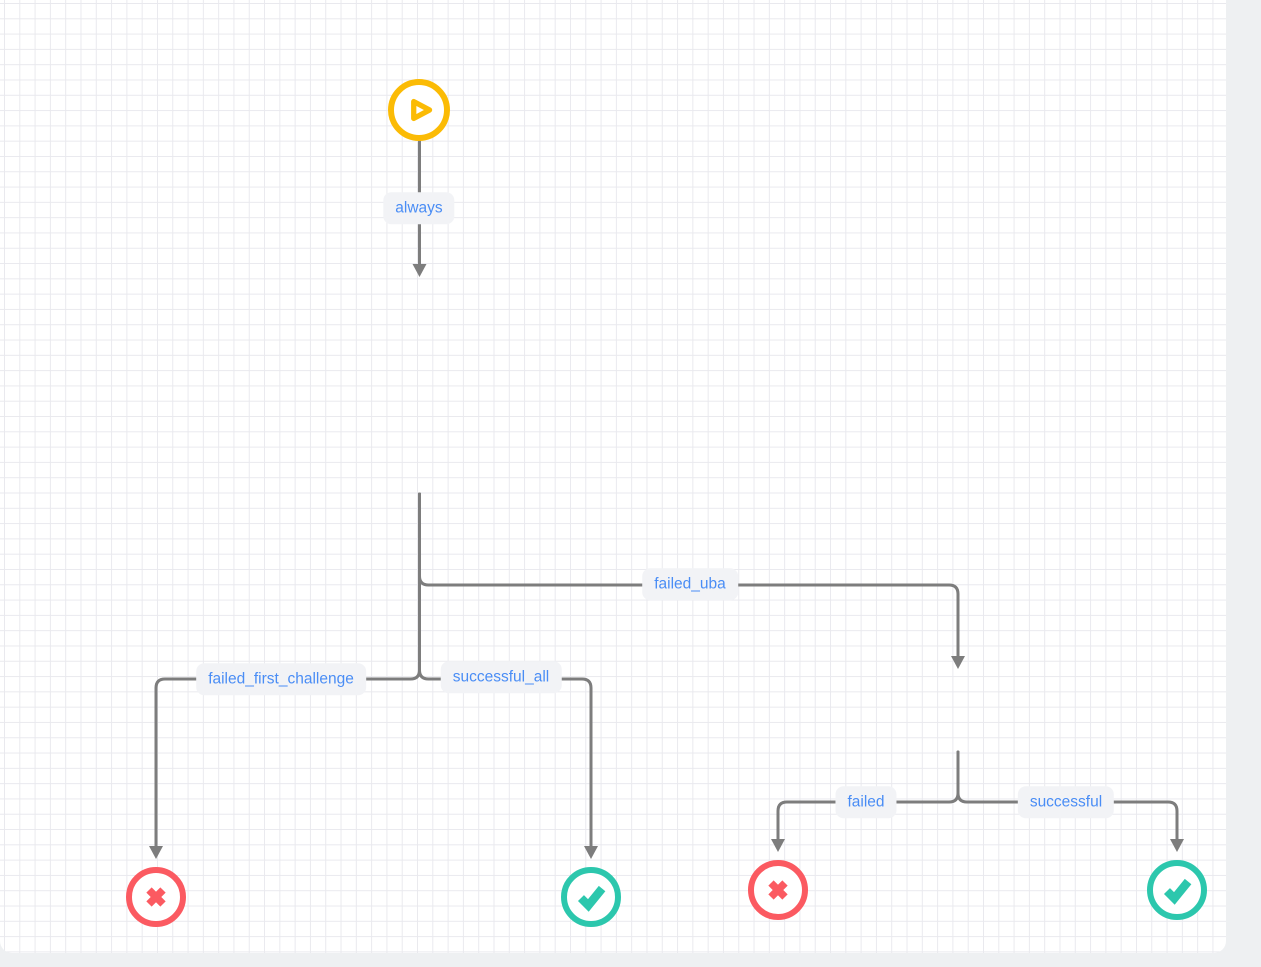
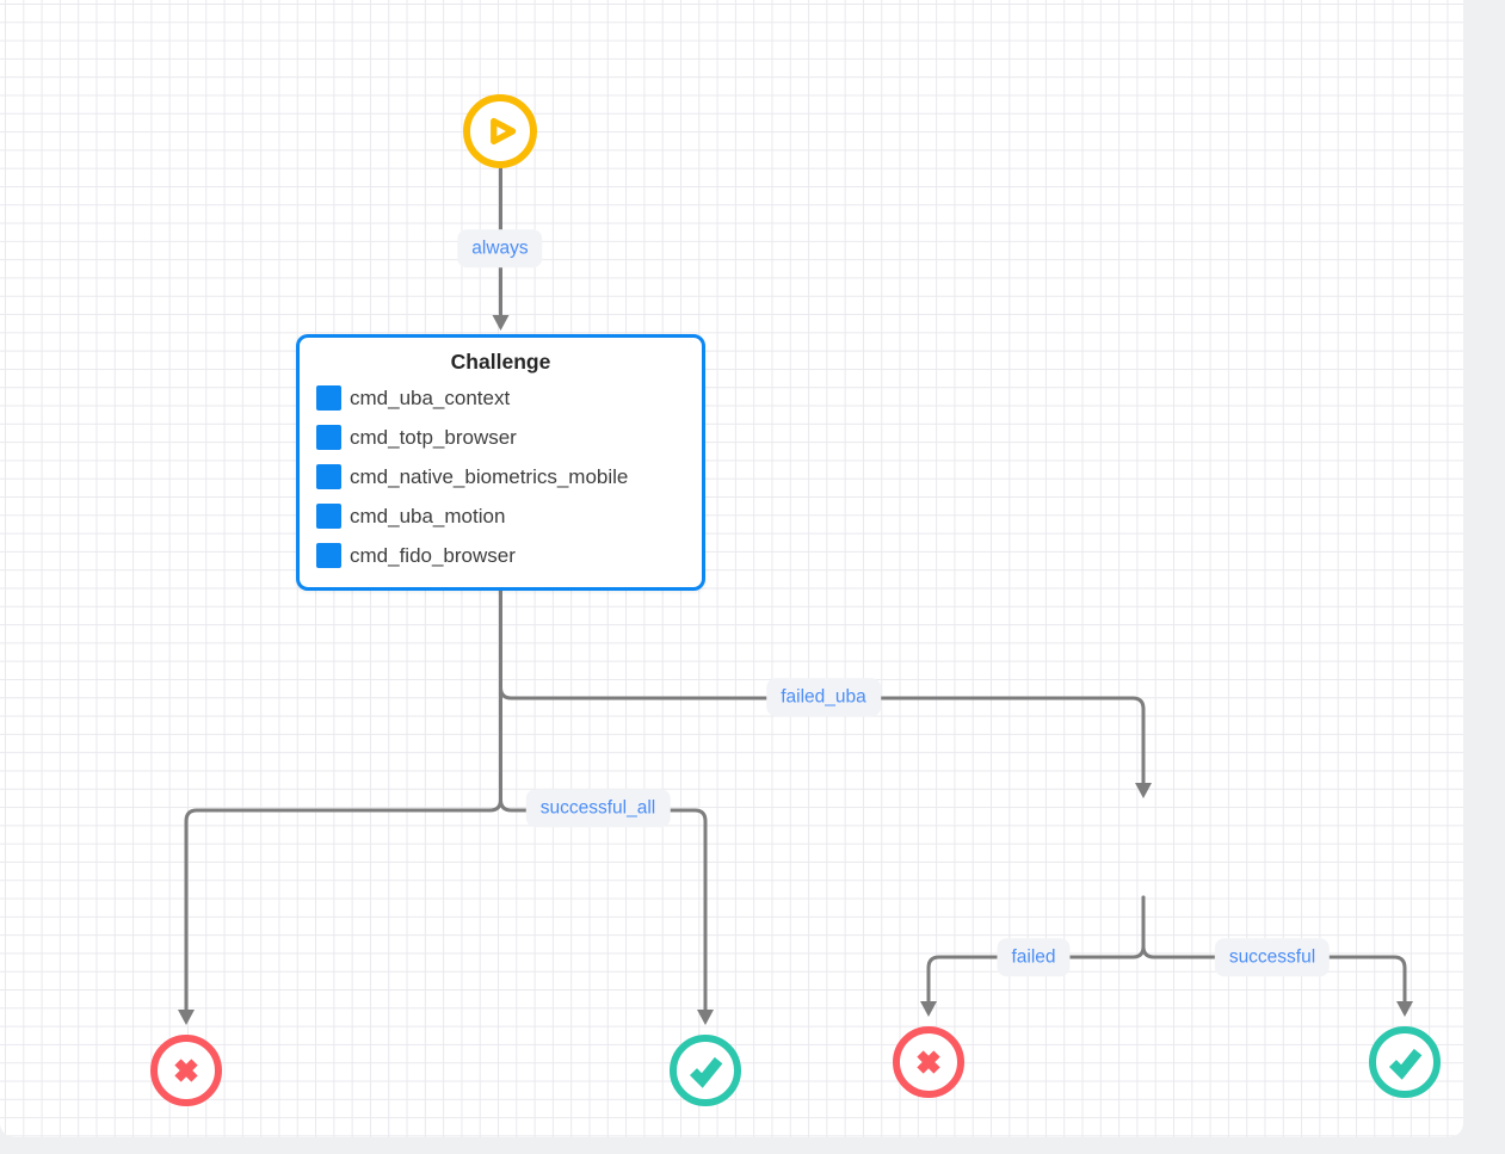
+ Challenge
+ cmd_uba_context
+ cmd_totp_browser
+ cmd_native_biometrics_mobile
+ cmd_uba_motion
+ cmd_fido_browser
  always
  failed_uba
- failed_first_challenge
  successful_all
  failed
  successful
